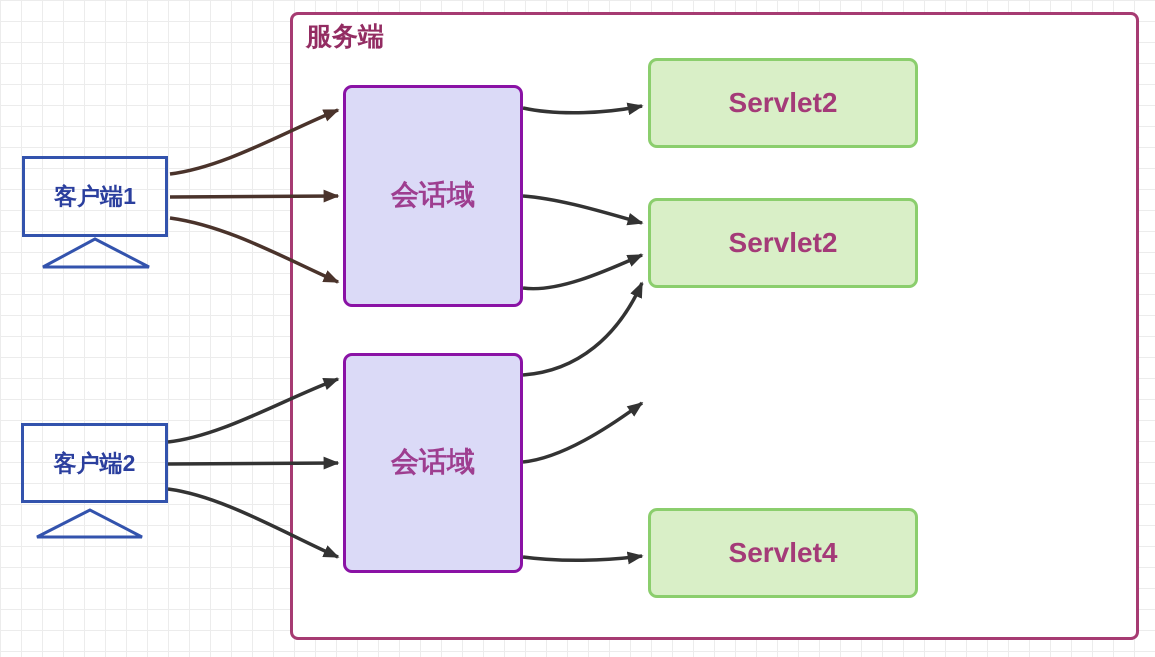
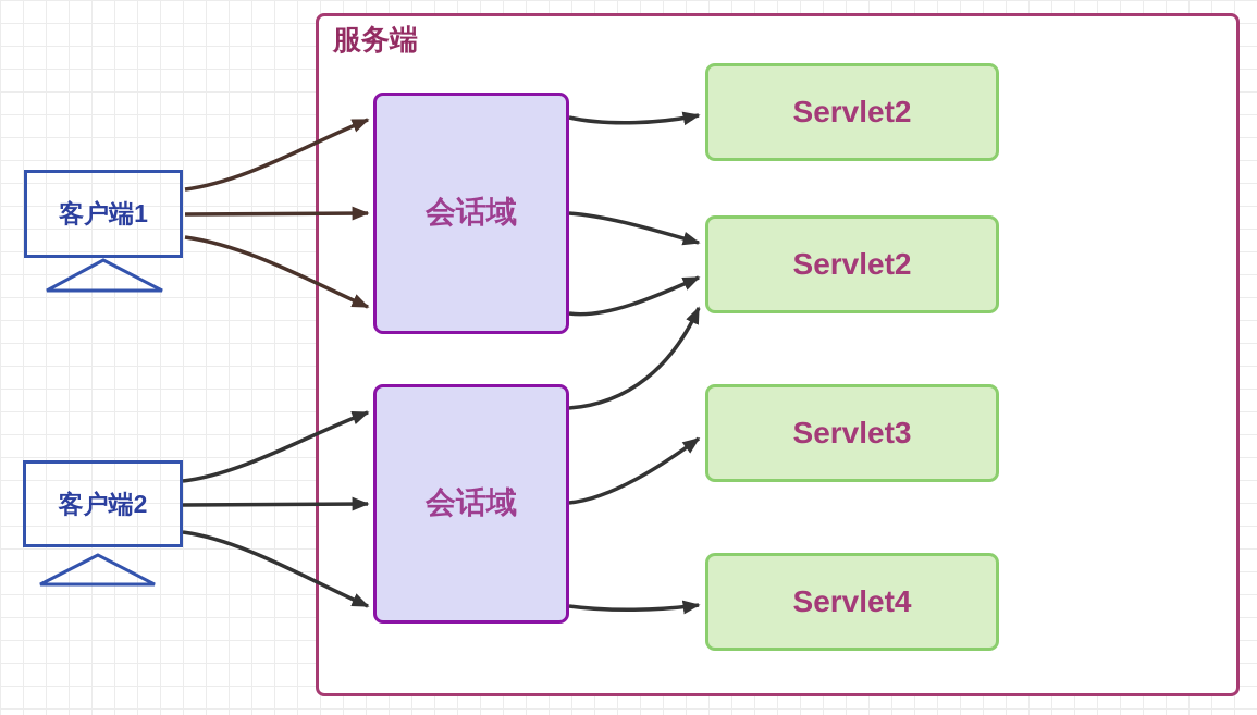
  服务端
  会话域
  会话域
  Servlet2
  Servlet2
+ Servlet3
  Servlet4
  客户端1
  客户端2
